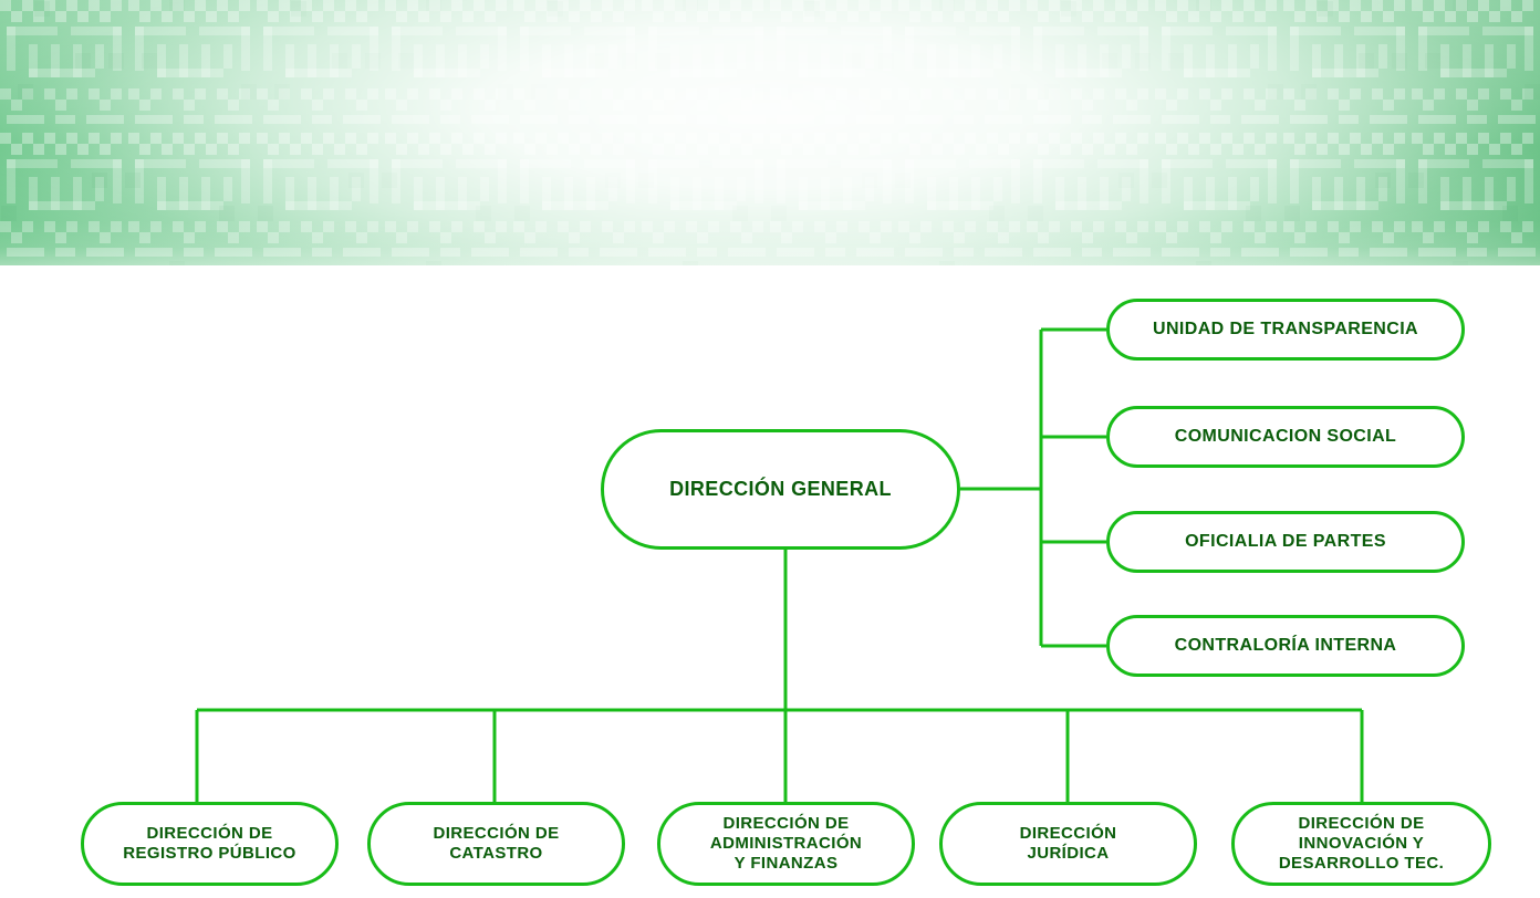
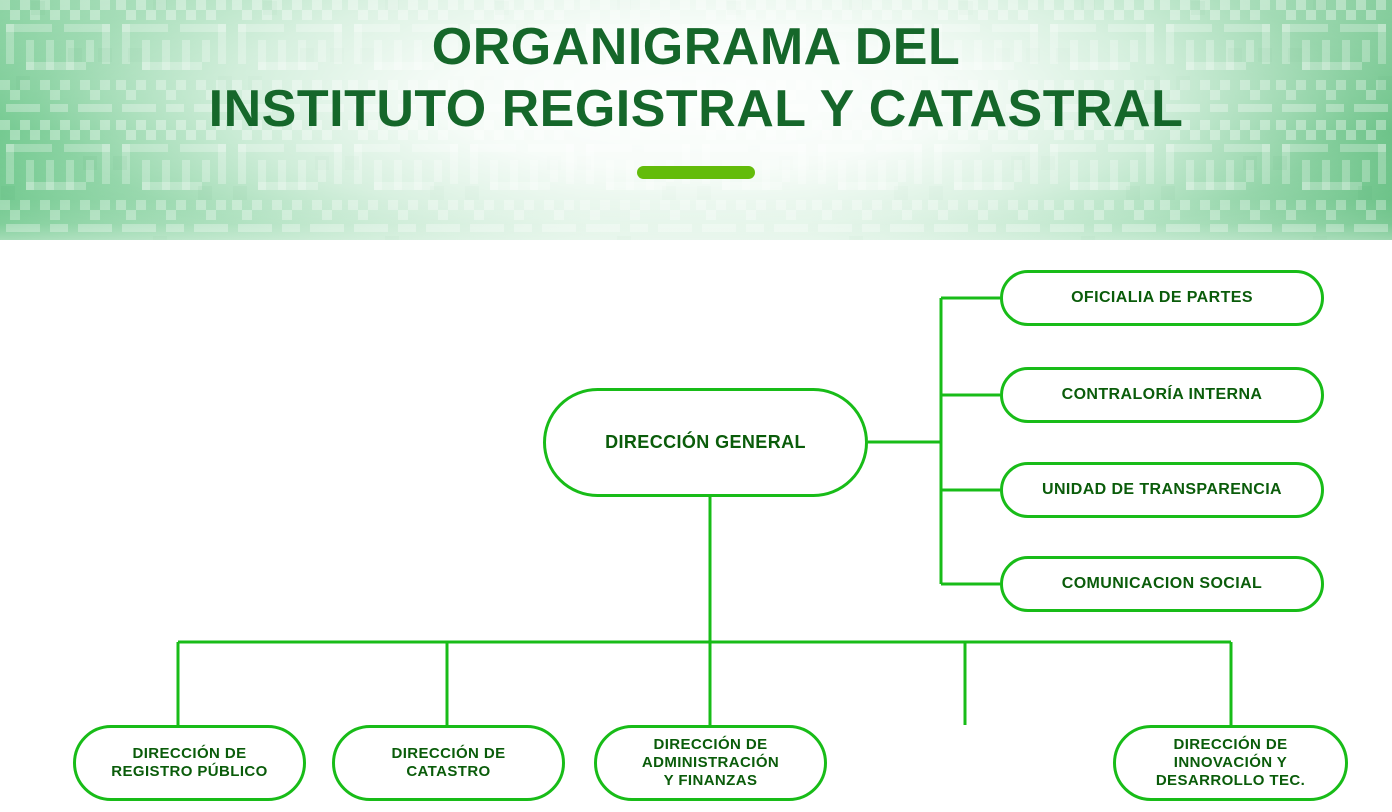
+ ORGANIGRAMA DEL
+ INSTITUTO REGISTRAL Y CATASTRAL
  DIRECCIÓN GENERAL
- UNIDAD DE TRANSPARENCIA
+ OFICIALIA DE PARTES
- COMUNICACION SOCIAL
+ CONTRALORÍA INTERNA
- OFICIALIA DE PARTES
+ UNIDAD DE TRANSPARENCIA
- CONTRALORÍA INTERNA
+ COMUNICACION SOCIAL
  DIRECCIÓN DE
  REGISTRO PÚBLICO
  DIRECCIÓN DE
  CATASTRO
  DIRECCIÓN DE
  ADMINISTRACIÓN
  Y FINANZAS
- DIRECCIÓN
- JURÍDICA
  DIRECCIÓN DE
  INNOVACIÓN Y
  DESARROLLO TEC.
